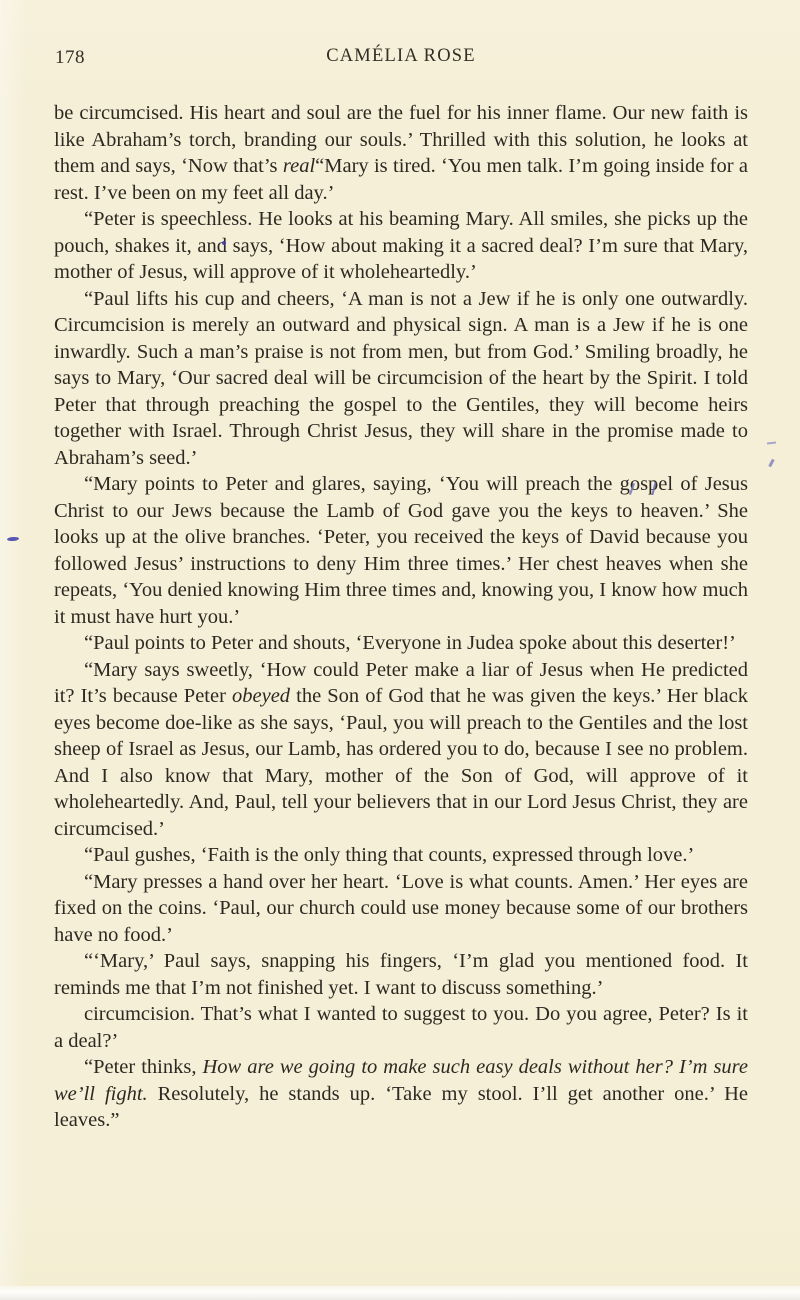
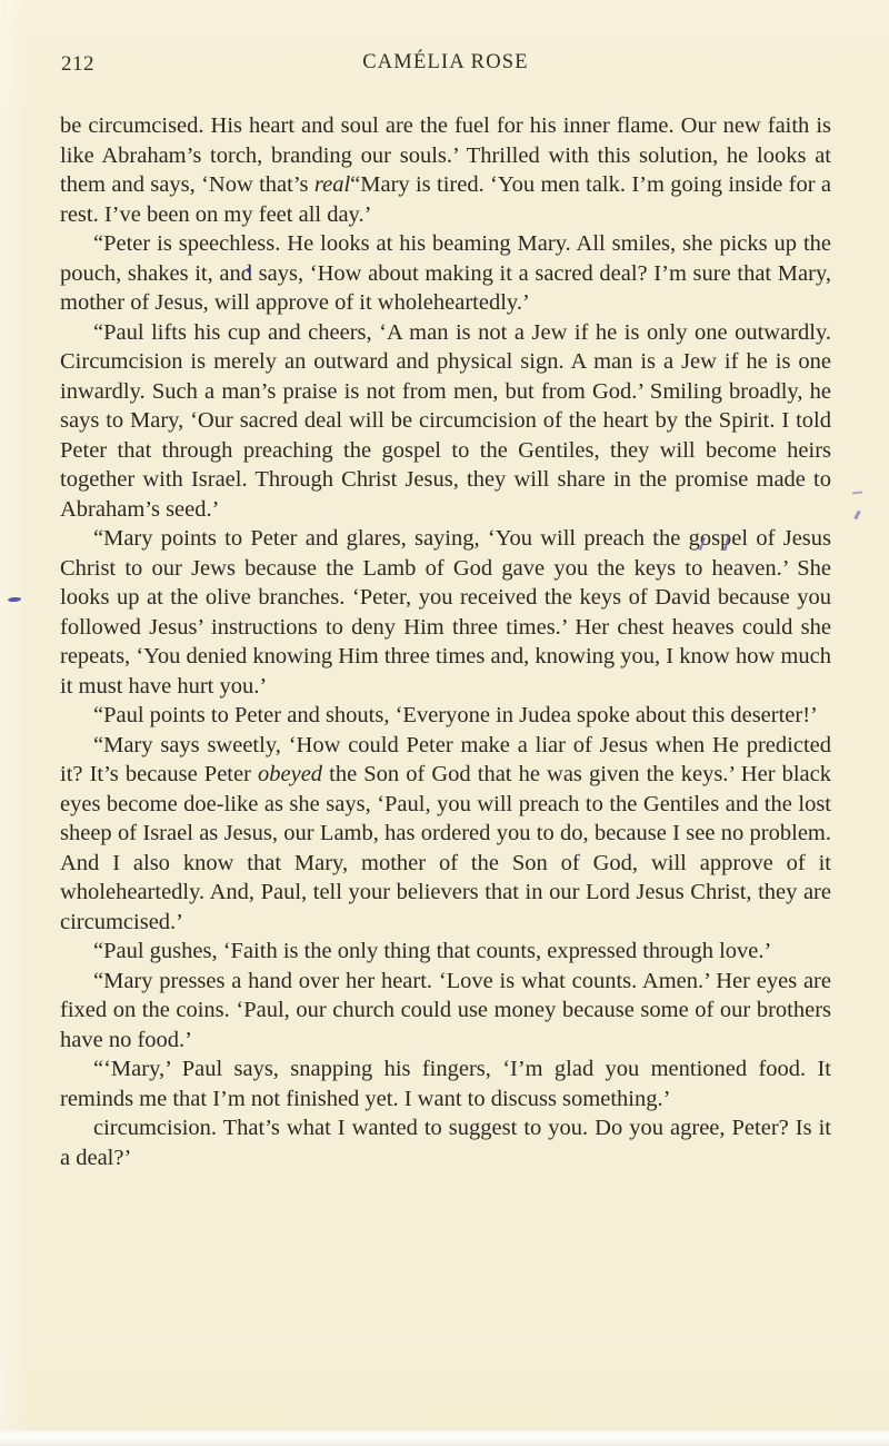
- 178
+ 212
  CAMÉLIA ROSE
  be circumcised. His heart and soul are the fuel for his inner flame. Our new faith is like Abraham’s torch, branding our souls.’ Thrilled with this solution, he looks at them and says, ‘Now that’s real“Mary is tired. ‘You men talk. I’m going inside for a rest. I’ve been on my feet all day.’
  “Peter is speechless. He looks at his beaming Mary. All smiles, she picks up the pouch, shakes it, and says, ‘How about making it a sacred deal? I’m sure that Mary, mother of Jesus, will approve of it wholeheartedly.’
  “Paul lifts his cup and cheers, ‘A man is not a Jew if he is only one outwardly. Circumcision is merely an outward and physical sign. A man is a Jew if he is one inwardly. Such a man’s praise is not from men, but from God.’ Smiling broadly, he says to Mary, ‘Our sacred deal will be circumcision of the heart by the Spirit. I told Peter that through preaching the gospel to the Gentiles, they will become heirs together with Israel. Through Christ Jesus, they will share in the promise made to Abraham’s seed.’
- “Mary points to Peter and glares, saying, ‘You will preach the gospel of Jesus Christ to our Jews because the Lamb of God gave you the keys to heaven.’ She looks up at the olive branches. ‘Peter, you received the keys of David because you followed Jesus’ instructions to deny Him three times.’ Her chest heaves when she repeats, ‘You denied knowing Him three times and, knowing you, I know how much it must have hurt you.’
+ “Mary points to Peter and glares, saying, ‘You will preach the gospel of Jesus Christ to our Jews because the Lamb of God gave you the keys to heaven.’ She looks up at the olive branches. ‘Peter, you received the keys of David because you followed Jesus’ instructions to deny Him three times.’ Her chest heaves could she repeats, ‘You denied knowing Him three times and, knowing you, I know how much it must have hurt you.’
  “Paul points to Peter and shouts, ‘Everyone in Judea spoke about this deserter!’
  “Mary says sweetly, ‘How could Peter make a liar of Jesus when He predicted it? It’s because Peter obeyed the Son of God that he was given the keys.’ Her black eyes become doe-like as she says, ‘Paul, you will preach to the Gentiles and the lost sheep of Israel as Jesus, our Lamb, has ordered you to do, because I see no problem. And I also know that Mary, mother of the Son of God, will approve of it wholeheartedly. And, Paul, tell your believers that in our Lord Jesus Christ, they are circumcised.’
  “Paul gushes, ‘Faith is the only thing that counts, expressed through love.’
  “Mary presses a hand over her heart. ‘Love is what counts. Amen.’ Her eyes are fixed on the coins. ‘Paul, our church could use money because some of our brothers have no food.’
  “‘Mary,’ Paul says, snapping his fingers, ‘I’m glad you mentioned food. It reminds me that I’m not finished yet. I want to discuss something.’
  circumcision. That’s what I wanted to suggest to you. Do you agree, Peter? Is it a deal?’
- “Peter thinks, How are we going to make such easy deals without her? I’m sure we’ll fight. Resolutely, he stands up. ‘Take my stool. I’ll get another one.’ He leaves.”
